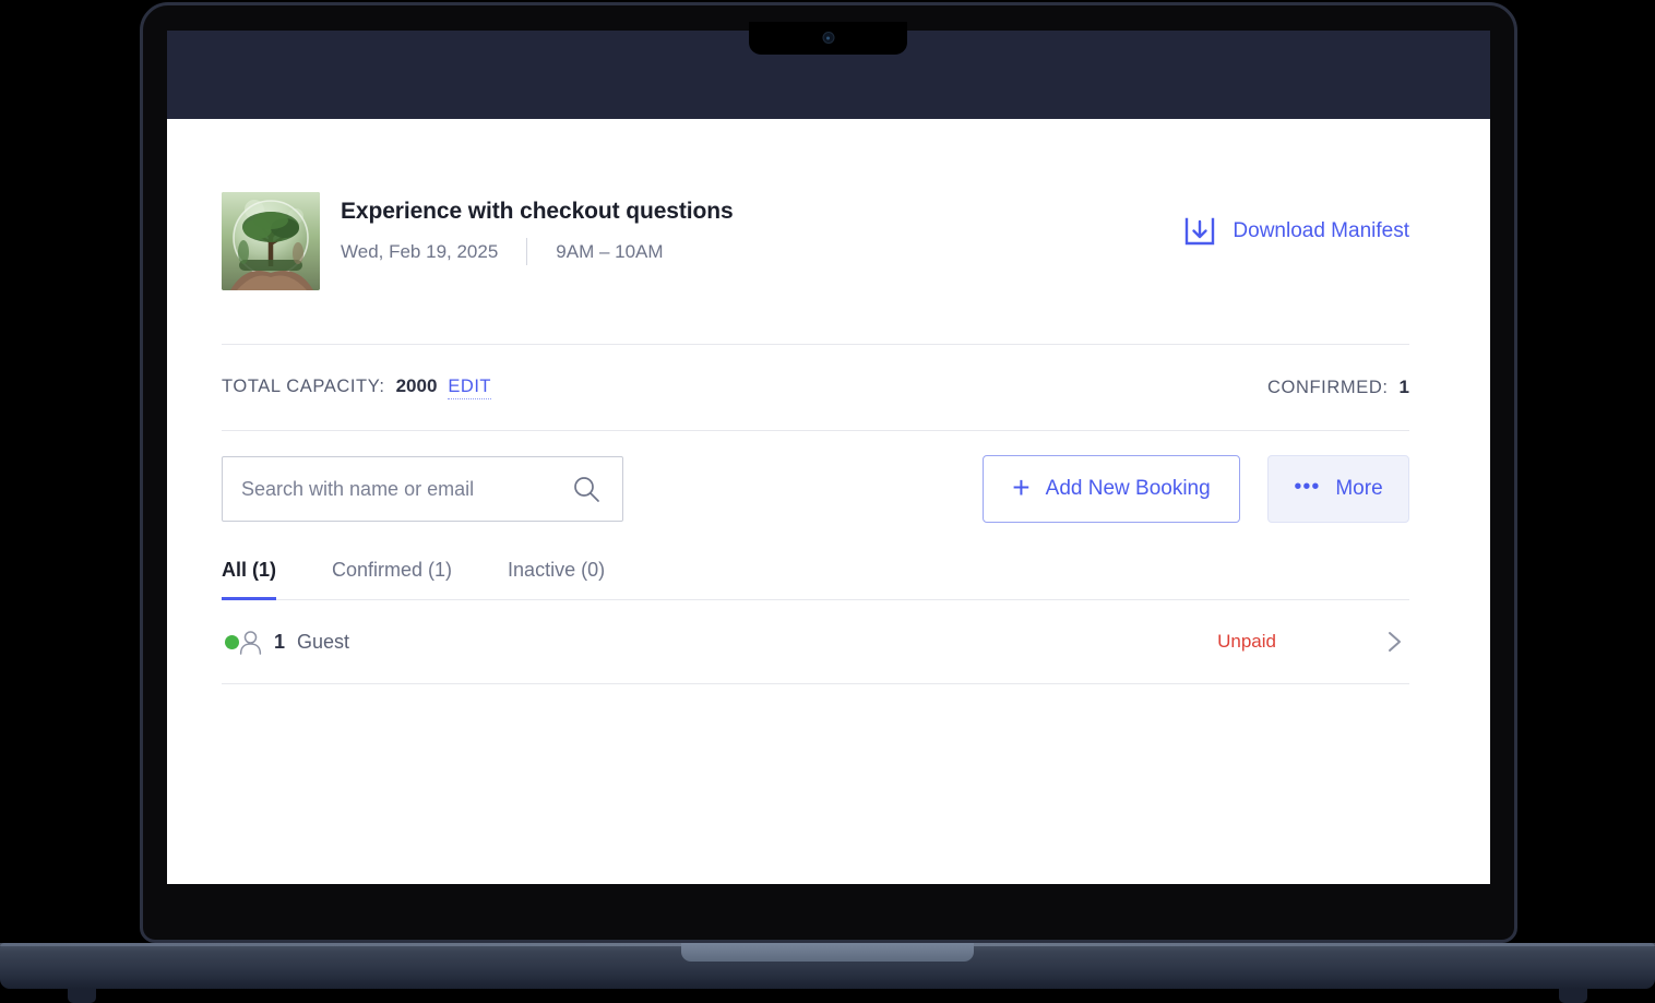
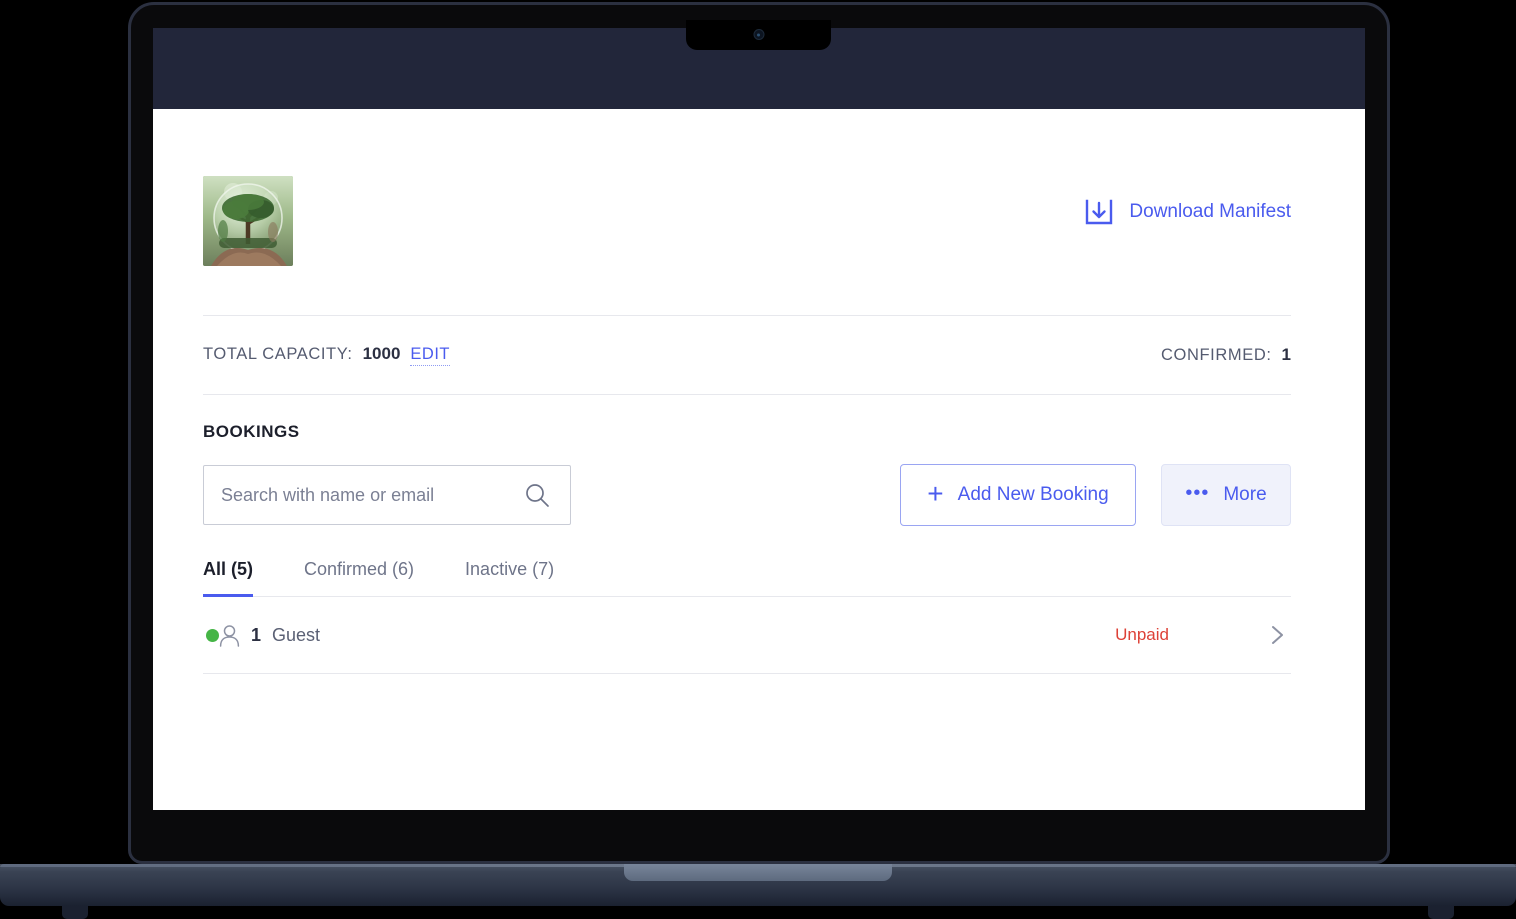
- Experience with checkout questions
- Wed, Feb 19, 2025
- 9AM – 10AM
  Download Manifest
  TOTAL CAPACITY:
- 2000
+ 1000
  EDIT
  CONFIRMED:
  1
+ BOOKINGS
  Search with name or email
  +
  Add New Booking
  •••
  More
- All (1)
+ All (5)
- Confirmed (1)
+ Confirmed (6)
- Inactive (0)
+ Inactive (7)
  1
  Guest
  Unpaid
